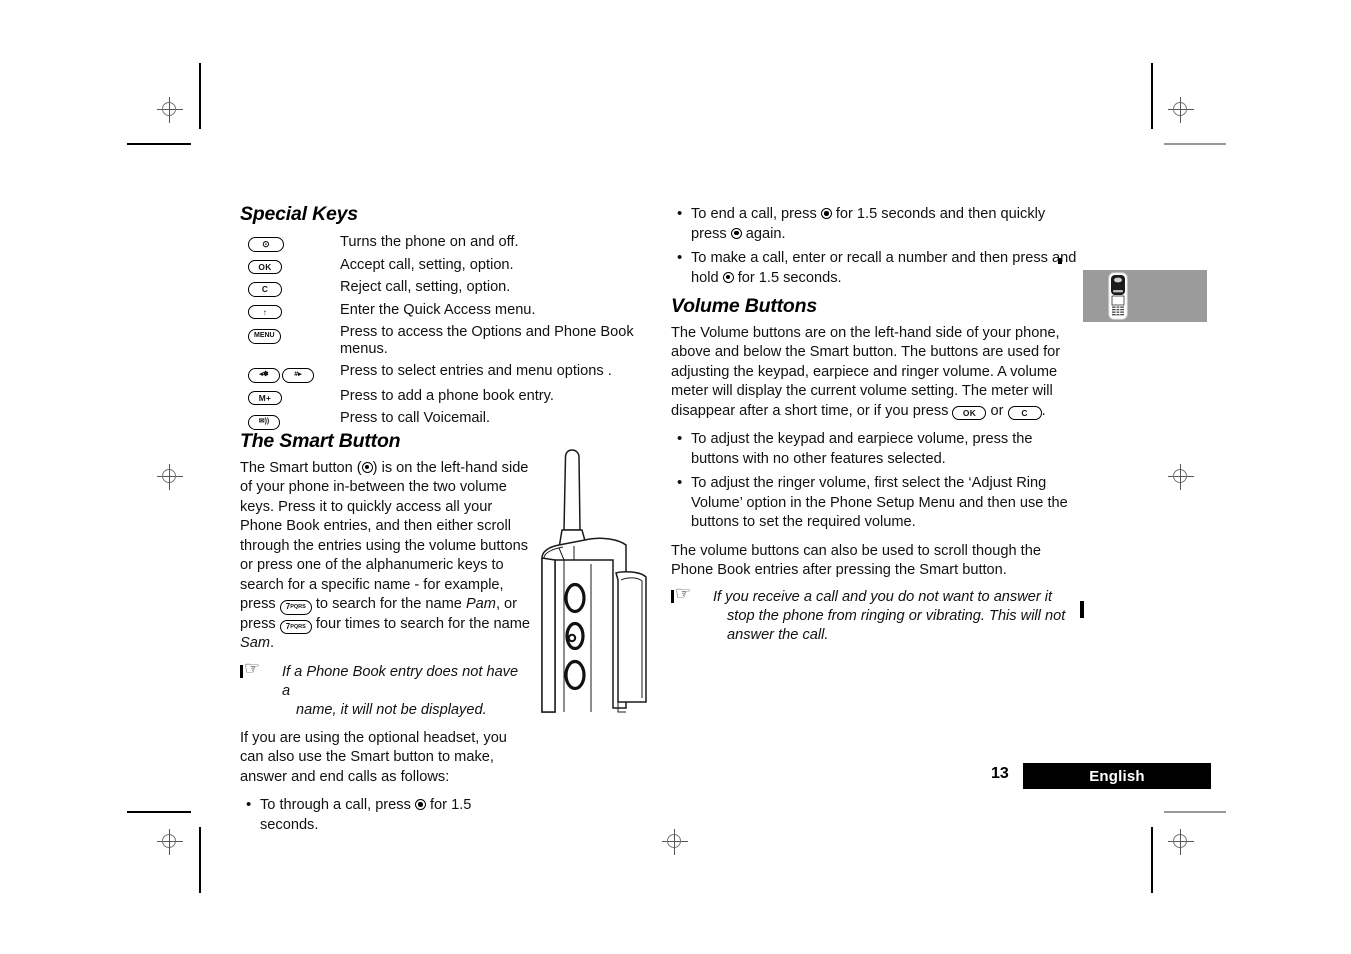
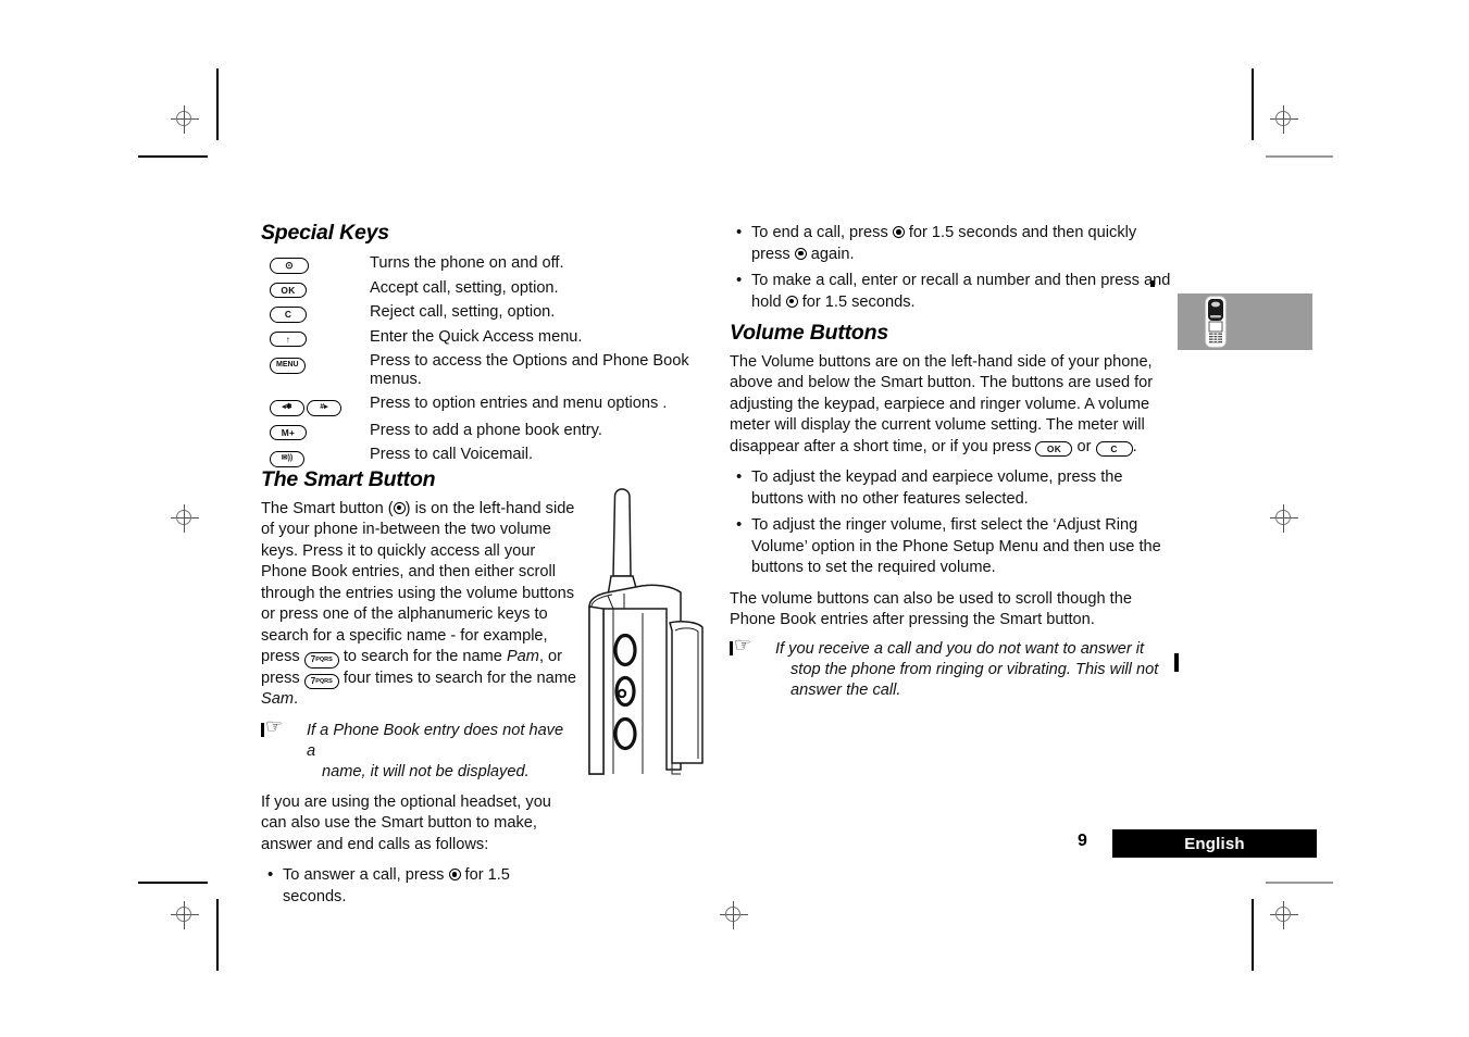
  Special Keys
  ⊙	Turns the phone on and off.
  OK	Accept call, setting, option.
  C	Reject call, setting, option.
  ↑	Enter the Quick Access menu.
  	Press to access the Options and Phone Book menus.
- 	Press to select entries and menu options .
+ 	Press to option entries and menu options .
  M+	Press to add a phone book entry.
  	Press to call Voicemail.
  The Smart Button
  The Smart button ( ) is on the left-hand side of your phone in-between the two volume keys. Press it to quickly access all your Phone Book entries, and then either scroll through the entries using the volume buttons or press one of the alphanumeric keys to search for a specific name - for example, press 7 to search for the name Pam, or press 7 four times to search for the name Sam.
  ☞
  If a Phone Book entry does not have a
  name, it will not be displayed.
  If you are using the optional headset, you can also use the Smart button to make, answer and end calls as follows:
- To through a call, press for 1.5 seconds.
+ To answer a call, press for 1.5 seconds.
  To end a call, press for 1.5 seconds and then quickly press again.
  To make a call, enter or recall a number and then press and hold for 1.5 seconds.
  Volume Buttons
  The Volume buttons are on the left-hand side of your phone, above and below the Smart button. The buttons are used for adjusting the keypad, earpiece and ringer volume. A volume meter will display the current volume setting. The meter will disappear after a short time, or if you press OK or C .
  To adjust the keypad and earpiece volume, press the buttons with no other features selected.
  To adjust the ringer volume, first select the ‘Adjust Ring Volume’ option in the Phone Setup Menu and then use the buttons to set the required volume.
  The volume buttons can also be used to scroll though the Phone Book entries after pressing the Smart button.
  ☞
  If you receive a call and you do not want to answer it
  stop the phone from ringing or vibrating. This will not
  answer the call.
- 13
+ 9
  English
